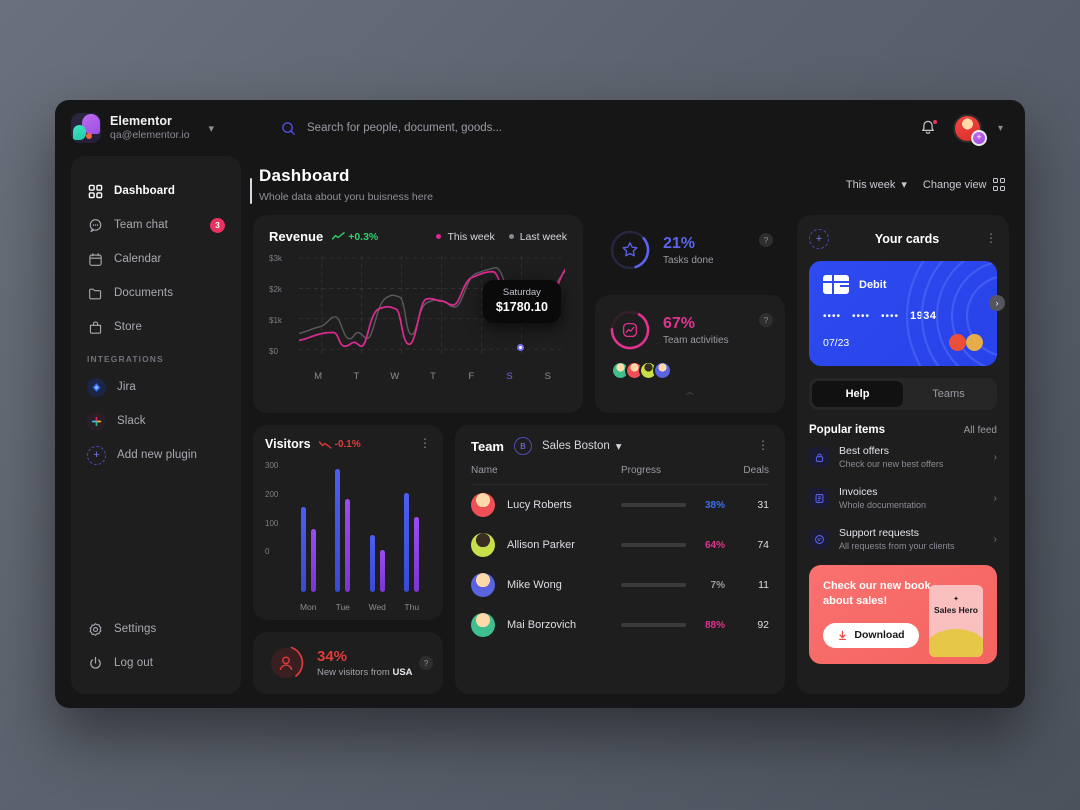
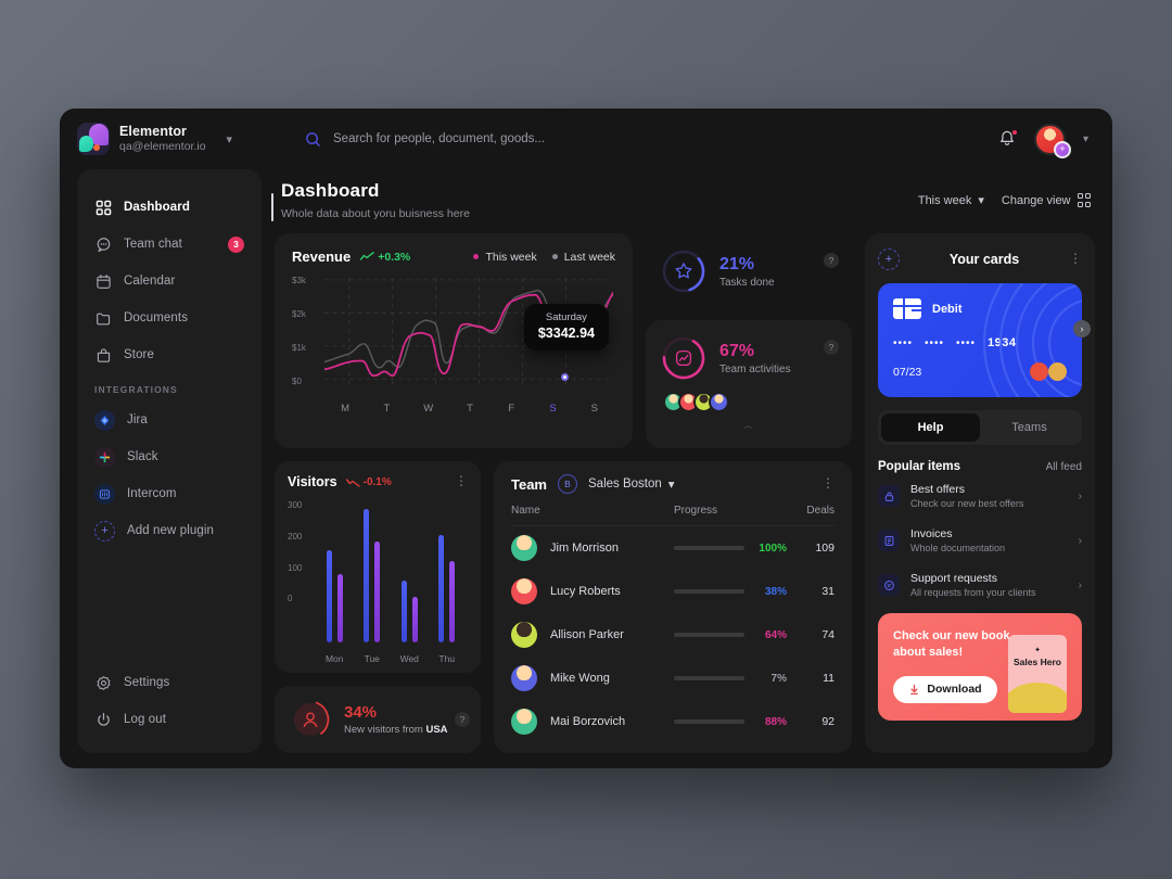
  Elementor
  qa@elementor.io
  ▾
  Search for people, document, goods...
  +
  ▾
  Dashboard
  Team chat
  3
  Calendar
  Documents
  Store
  INTEGRATIONS
  Jira
  Slack
+ Intercom
  +
  Add new plugin
  Settings
  Log out
  Dashboard
  Whole data about yoru buisness here
  This week
  ▾
  Change view
  Revenue
  +0.3%
  This week
  Last week
  $3k
  $2k
  $1k
  $0
  Saturday
- $1780.10
+ $3342.94
  M
  T
  W
  T
  F
  S
  S
  21%
  Tasks done
  ?
  67%
  Team activities
  ?
  ︿
  Visitors
  -0.1%
  ⋮
  300
  200
  100
  0
  Mon
  Tue
  Wed
  Thu
  34%
  New visitors from USA
  ?
  Team
  B
  Sales Boston
  ▾
  ⋮
  Name
  Progress
  Deals
+ Jim Morrison
+ 100%
+ 109
  Lucy Roberts
  38%
  31
  Allison Parker
  64%
  74
  Mike Wong
  7%
  11
  Mai Borzovich
  88%
  92
  +
  Your cards
  ⋮
  Debit
  ••••
  ••••
  ••••
  1934
  07/23
  ›
  Help
  Teams
  Popular items
  All feed
  Best offers
  Check our new best offers
  ›
  Invoices
  Whole documentation
  ›
  Support requests
  All requests from your clients
  ›
  Check our new book about sales!
  Download
  Sales Hero
